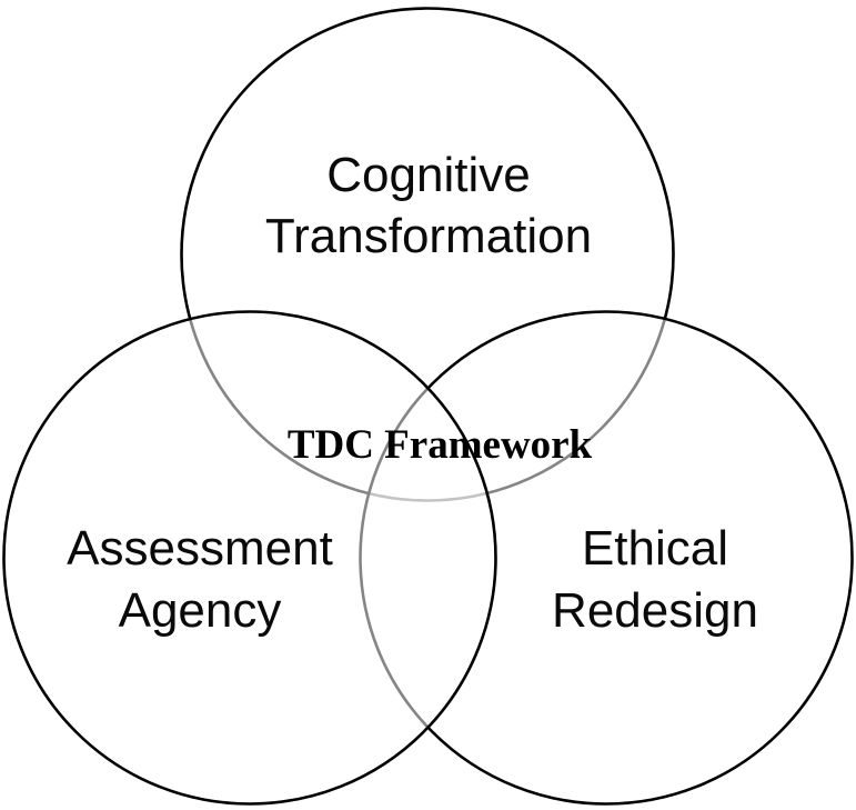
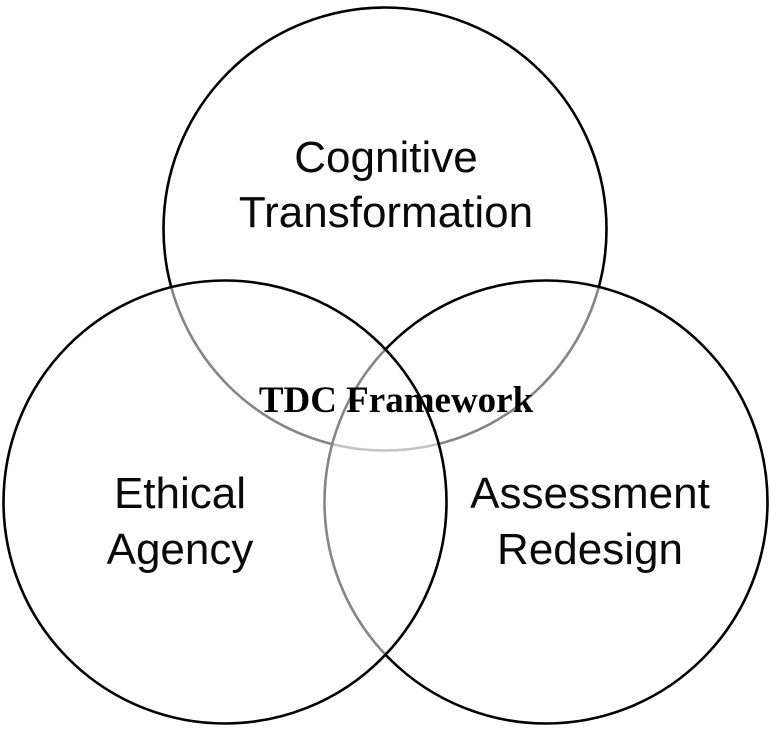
  Cognitive
  Transformation
- Assessment
+ Ethical
  Agency
- Ethical
+ Assessment
  Redesign
  TDC Framework
